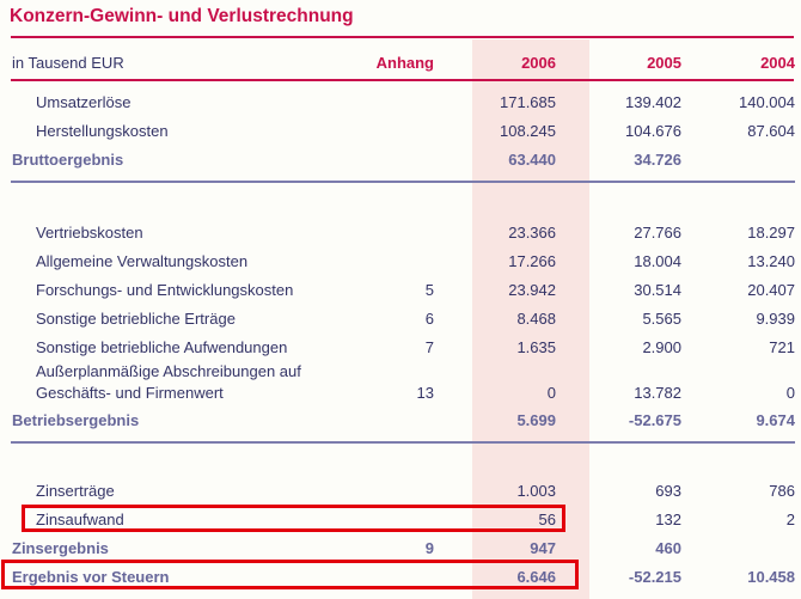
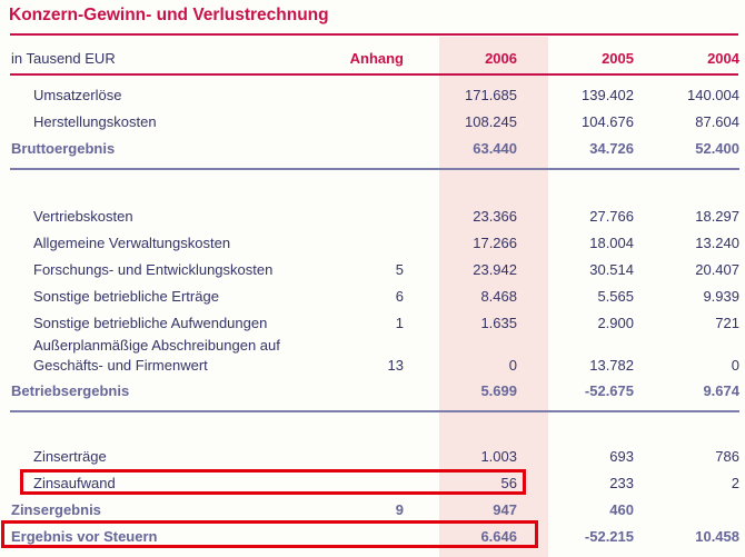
  Konzern-Gewinn- und Verlustrechnung
  in Tausend EUR
  Anhang
  2006
  2005
  2004
  Umsatzerlöse
  171.685
  139.402
  140.004
  Herstellungskosten
  108.245
  104.676
  87.604
  Bruttoergebnis
  63.440
  34.726
+ 52.400
  Vertriebskosten
  23.366
  27.766
  18.297
  Allgemeine Verwaltungskosten
  17.266
  18.004
  13.240
  Forschungs- und Entwicklungskosten
  5
  23.942
  30.514
  20.407
  Sonstige betriebliche Erträge
  6
  8.468
  5.565
  9.939
  Sonstige betriebliche Aufwendungen
- 7
+ 1
  1.635
  2.900
  721
  Außerplanmäßige Abschreibungen auf
  Geschäfts- und Firmenwert
  13
  0
  13.782
  0
  Betriebsergebnis
  5.699
  -52.675
  9.674
  Zinserträge
  1.003
  693
  786
  Zinsaufwand
  56
- 132
+ 233
  2
  Zinsergebnis
  9
  947
  460
  Ergebnis vor Steuern
  6.646
  -52.215
  10.458
